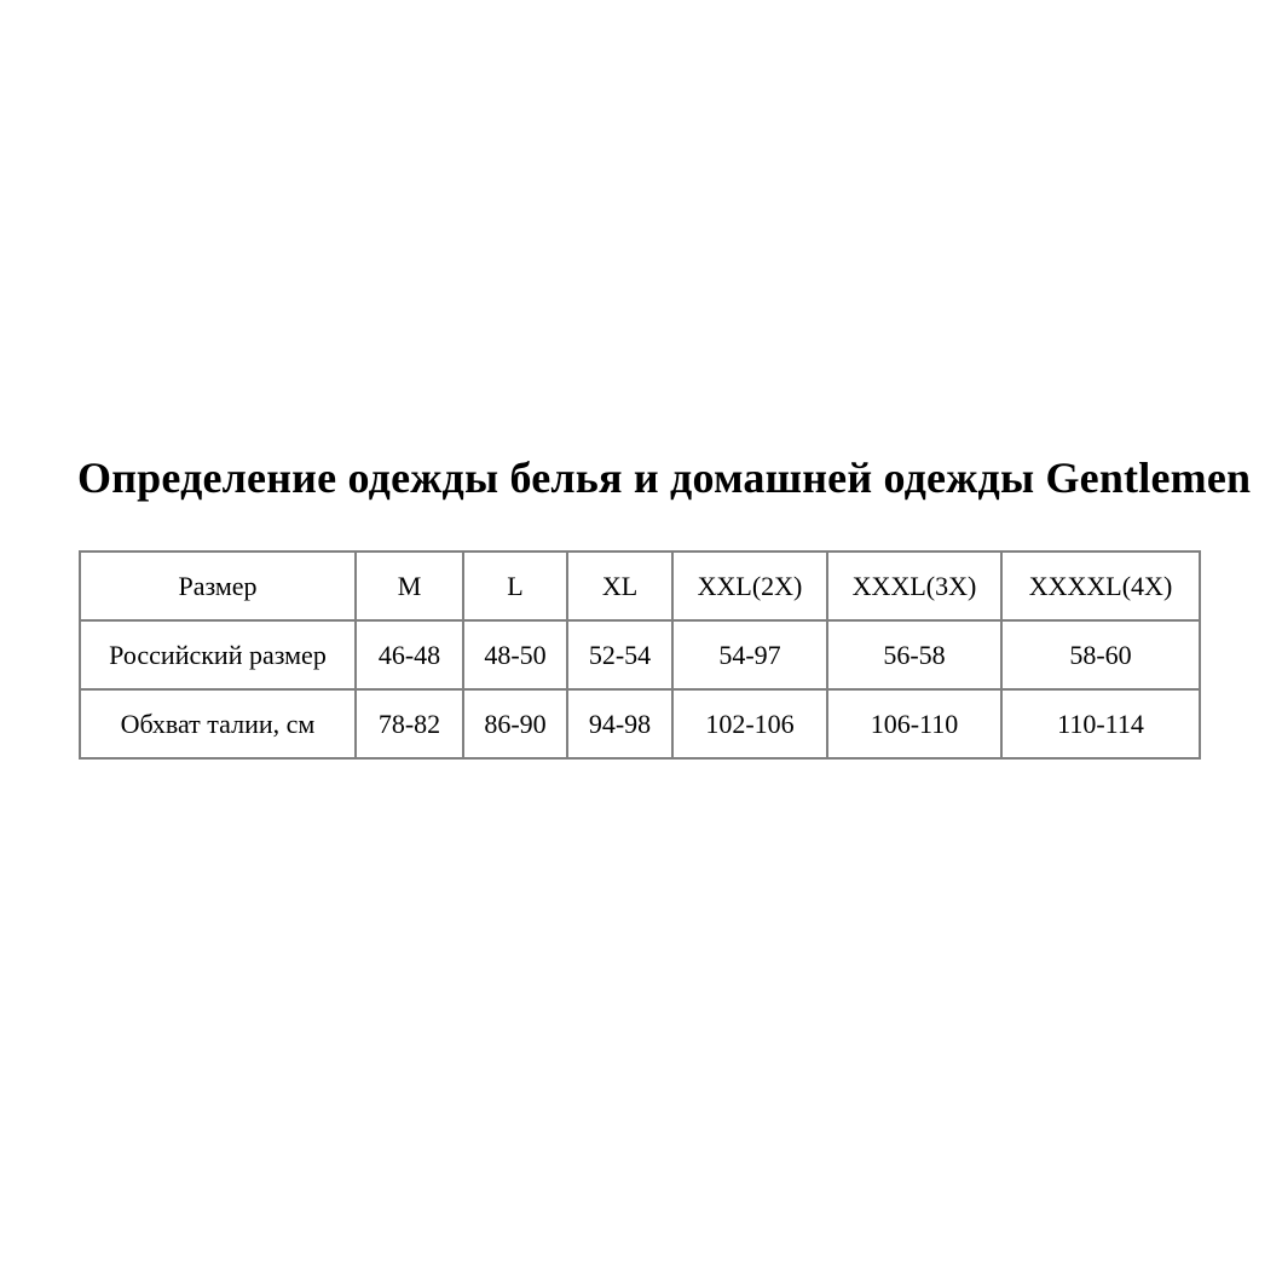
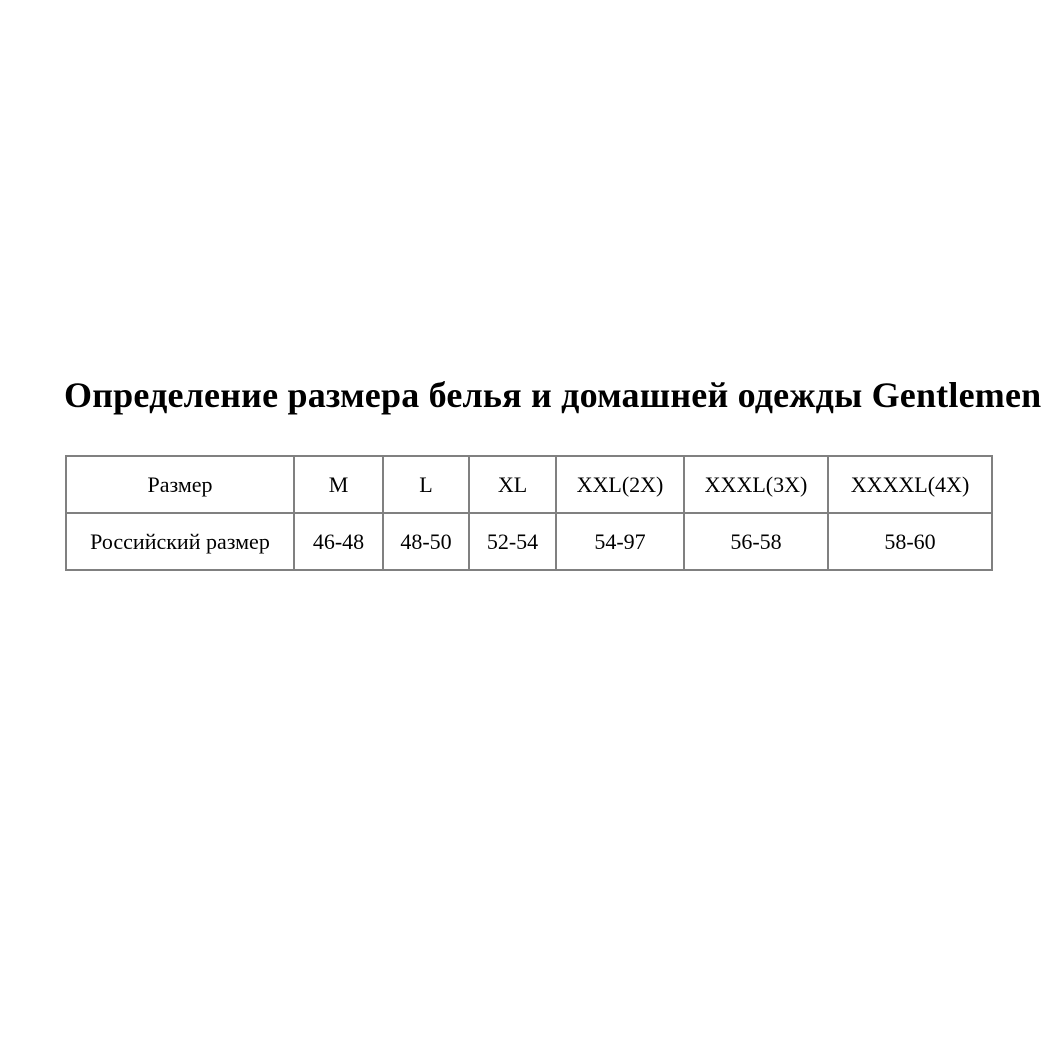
- Определение одежды белья и домашней одежды Gentlemen
+ Определение размера белья и домашней одежды Gentlemen
  Размер	M	L	XL	XXL(2X)	XXXL(3X)	XXXXL(4X)
  Российский размер	46-48	48-50	52-54	54-97	56-58	58-60
- Обхват талии, см	78-82	86-90	94-98	102-106	106-110	110-114
